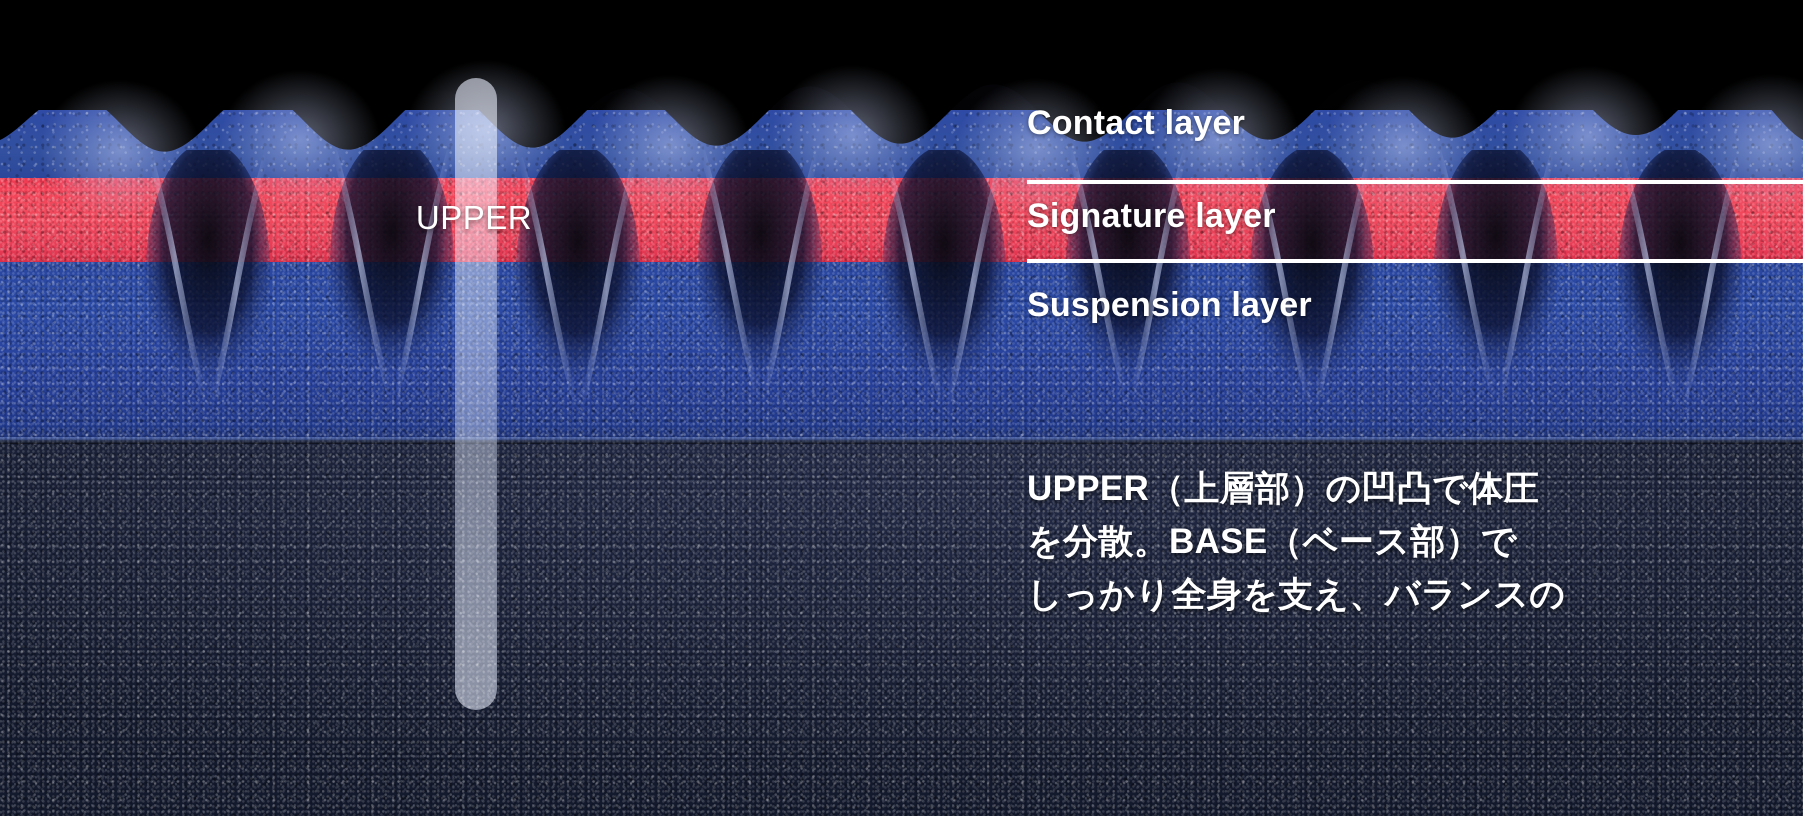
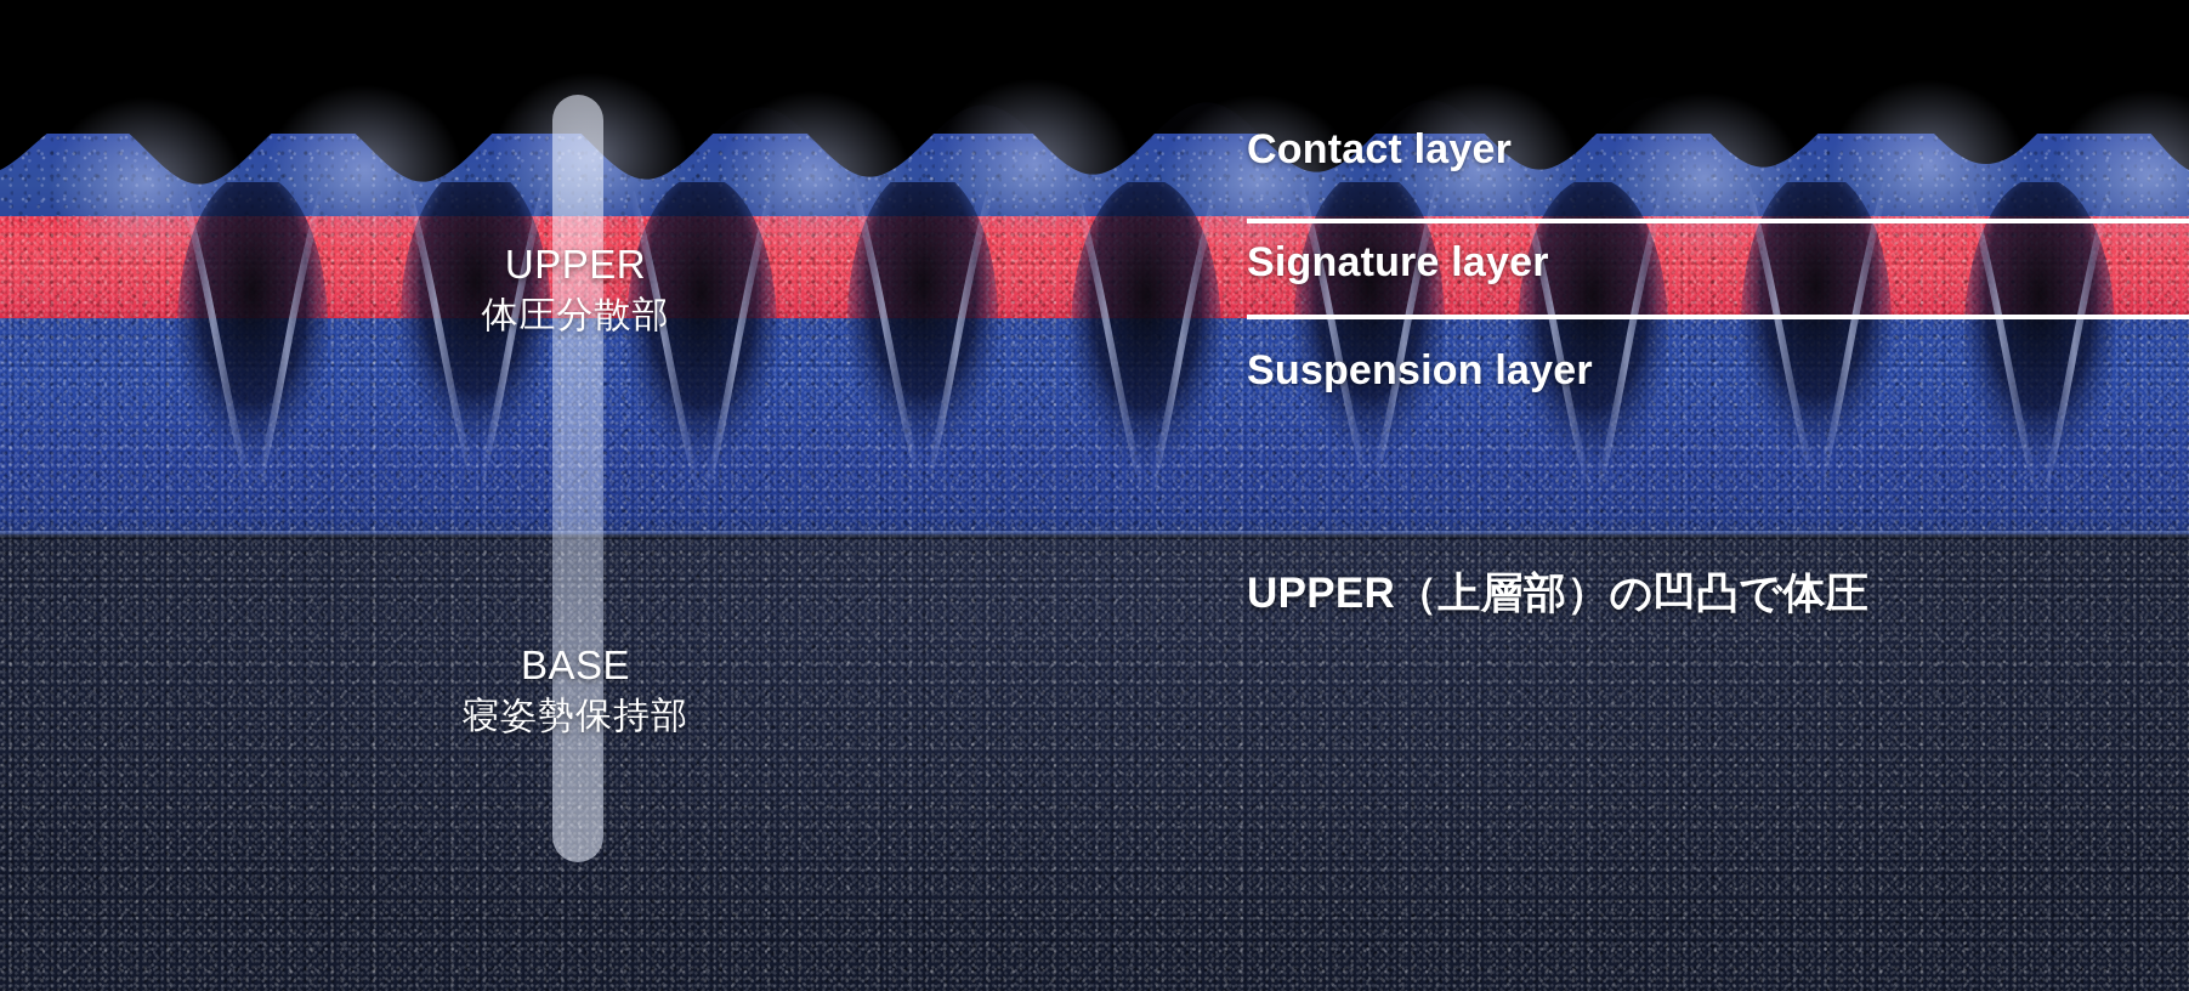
  Contact layer
  Signature layer
  Suspension layer
  UPPER
+ 体圧分散部
+ BASE
+ 寝姿勢保持部
  UPPER（上層部）の凹凸で体圧
- を分散。BASE（ベース部）で
- しっかり全身を支え、バランスの
